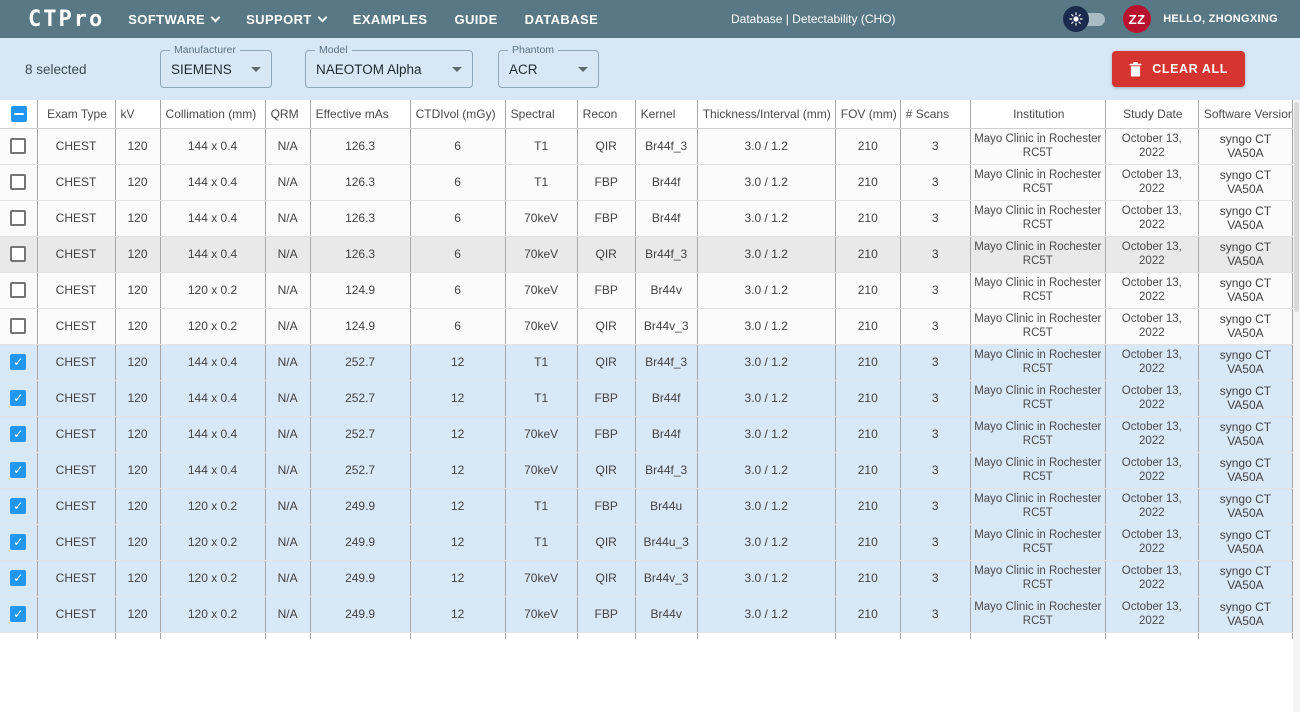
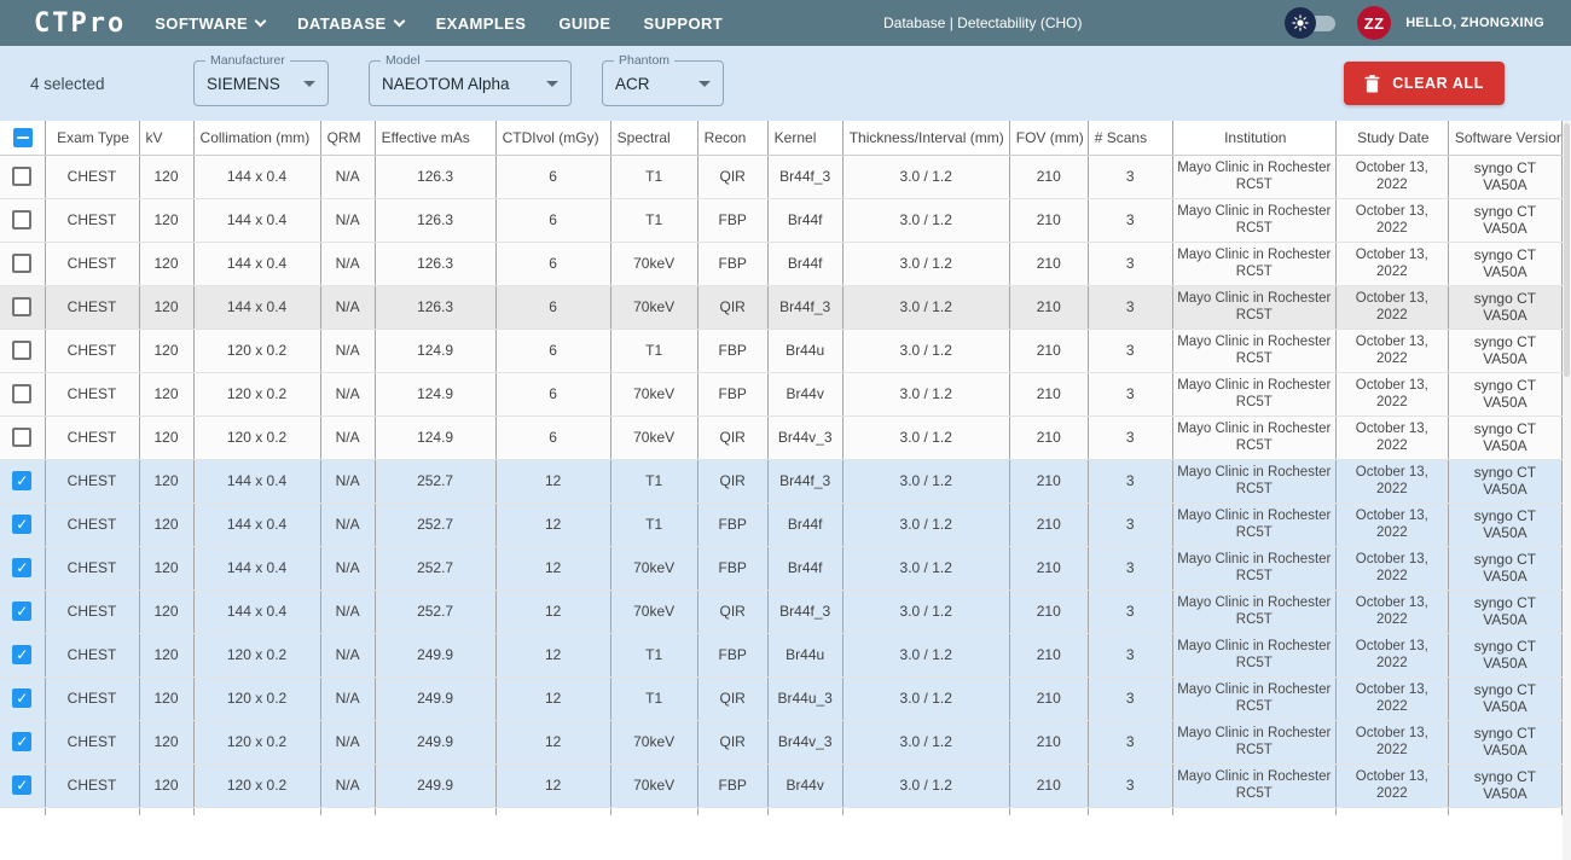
  CTPro
  SOFTWARE
- SUPPORT
+ DATABASE
  EXAMPLES
  GUIDE
- DATABASE
+ SUPPORT
  Database | Detectability (CHO)
  ZZ
  HELLO, ZHONGXING
- 8 selected
+ 4 selected
  Manufacturer
  SIEMENS
  Model
  NAEOTOM Alpha
  Phantom
  ACR
  CLEAR ALL
  	Exam Type	kV	Collimation (mm)	QRM	Effective mAs	CTDIvol (mGy)	Spectral	Recon	Kernel	Thickness/Interval (mm)	FOV (mm)	# Scans	Institution	Study Date	Software Version
  	CHEST	120	144 x 0.4	N/A	126.3	6	T1	QIR	Br44f_3	3.0 / 1.2	210	3	Mayo Clinic in Rochester RC5T	October 13, 2022	syngo CT VA50A
  	CHEST	120	144 x 0.4	N/A	126.3	6	T1	FBP	Br44f	3.0 / 1.2	210	3	Mayo Clinic in Rochester RC5T	October 13, 2022	syngo CT VA50A
  	CHEST	120	144 x 0.4	N/A	126.3	6	70keV	FBP	Br44f	3.0 / 1.2	210	3	Mayo Clinic in Rochester RC5T	October 13, 2022	syngo CT VA50A
  	CHEST	120	144 x 0.4	N/A	126.3	6	70keV	QIR	Br44f_3	3.0 / 1.2	210	3	Mayo Clinic in Rochester RC5T	October 13, 2022	syngo CT VA50A
+ 	CHEST	120	120 x 0.2	N/A	124.9	6	T1	FBP	Br44u	3.0 / 1.2	210	3	Mayo Clinic in Rochester RC5T	October 13, 2022	syngo CT VA50A
  	CHEST	120	120 x 0.2	N/A	124.9	6	70keV	FBP	Br44v	3.0 / 1.2	210	3	Mayo Clinic in Rochester RC5T	October 13, 2022	syngo CT VA50A
  	CHEST	120	120 x 0.2	N/A	124.9	6	70keV	QIR	Br44v_3	3.0 / 1.2	210	3	Mayo Clinic in Rochester RC5T	October 13, 2022	syngo CT VA50A
  ✓	CHEST	120	144 x 0.4	N/A	252.7	12	T1	QIR	Br44f_3	3.0 / 1.2	210	3	Mayo Clinic in Rochester RC5T	October 13, 2022	syngo CT VA50A
  ✓	CHEST	120	144 x 0.4	N/A	252.7	12	T1	FBP	Br44f	3.0 / 1.2	210	3	Mayo Clinic in Rochester RC5T	October 13, 2022	syngo CT VA50A
  ✓	CHEST	120	144 x 0.4	N/A	252.7	12	70keV	FBP	Br44f	3.0 / 1.2	210	3	Mayo Clinic in Rochester RC5T	October 13, 2022	syngo CT VA50A
  ✓	CHEST	120	144 x 0.4	N/A	252.7	12	70keV	QIR	Br44f_3	3.0 / 1.2	210	3	Mayo Clinic in Rochester RC5T	October 13, 2022	syngo CT VA50A
  ✓	CHEST	120	120 x 0.2	N/A	249.9	12	T1	FBP	Br44u	3.0 / 1.2	210	3	Mayo Clinic in Rochester RC5T	October 13, 2022	syngo CT VA50A
  ✓	CHEST	120	120 x 0.2	N/A	249.9	12	T1	QIR	Br44u_3	3.0 / 1.2	210	3	Mayo Clinic in Rochester RC5T	October 13, 2022	syngo CT VA50A
  ✓	CHEST	120	120 x 0.2	N/A	249.9	12	70keV	QIR	Br44v_3	3.0 / 1.2	210	3	Mayo Clinic in Rochester RC5T	October 13, 2022	syngo CT VA50A
  ✓	CHEST	120	120 x 0.2	N/A	249.9	12	70keV	FBP	Br44v	3.0 / 1.2	210	3	Mayo Clinic in Rochester RC5T	October 13, 2022	syngo CT VA50A
